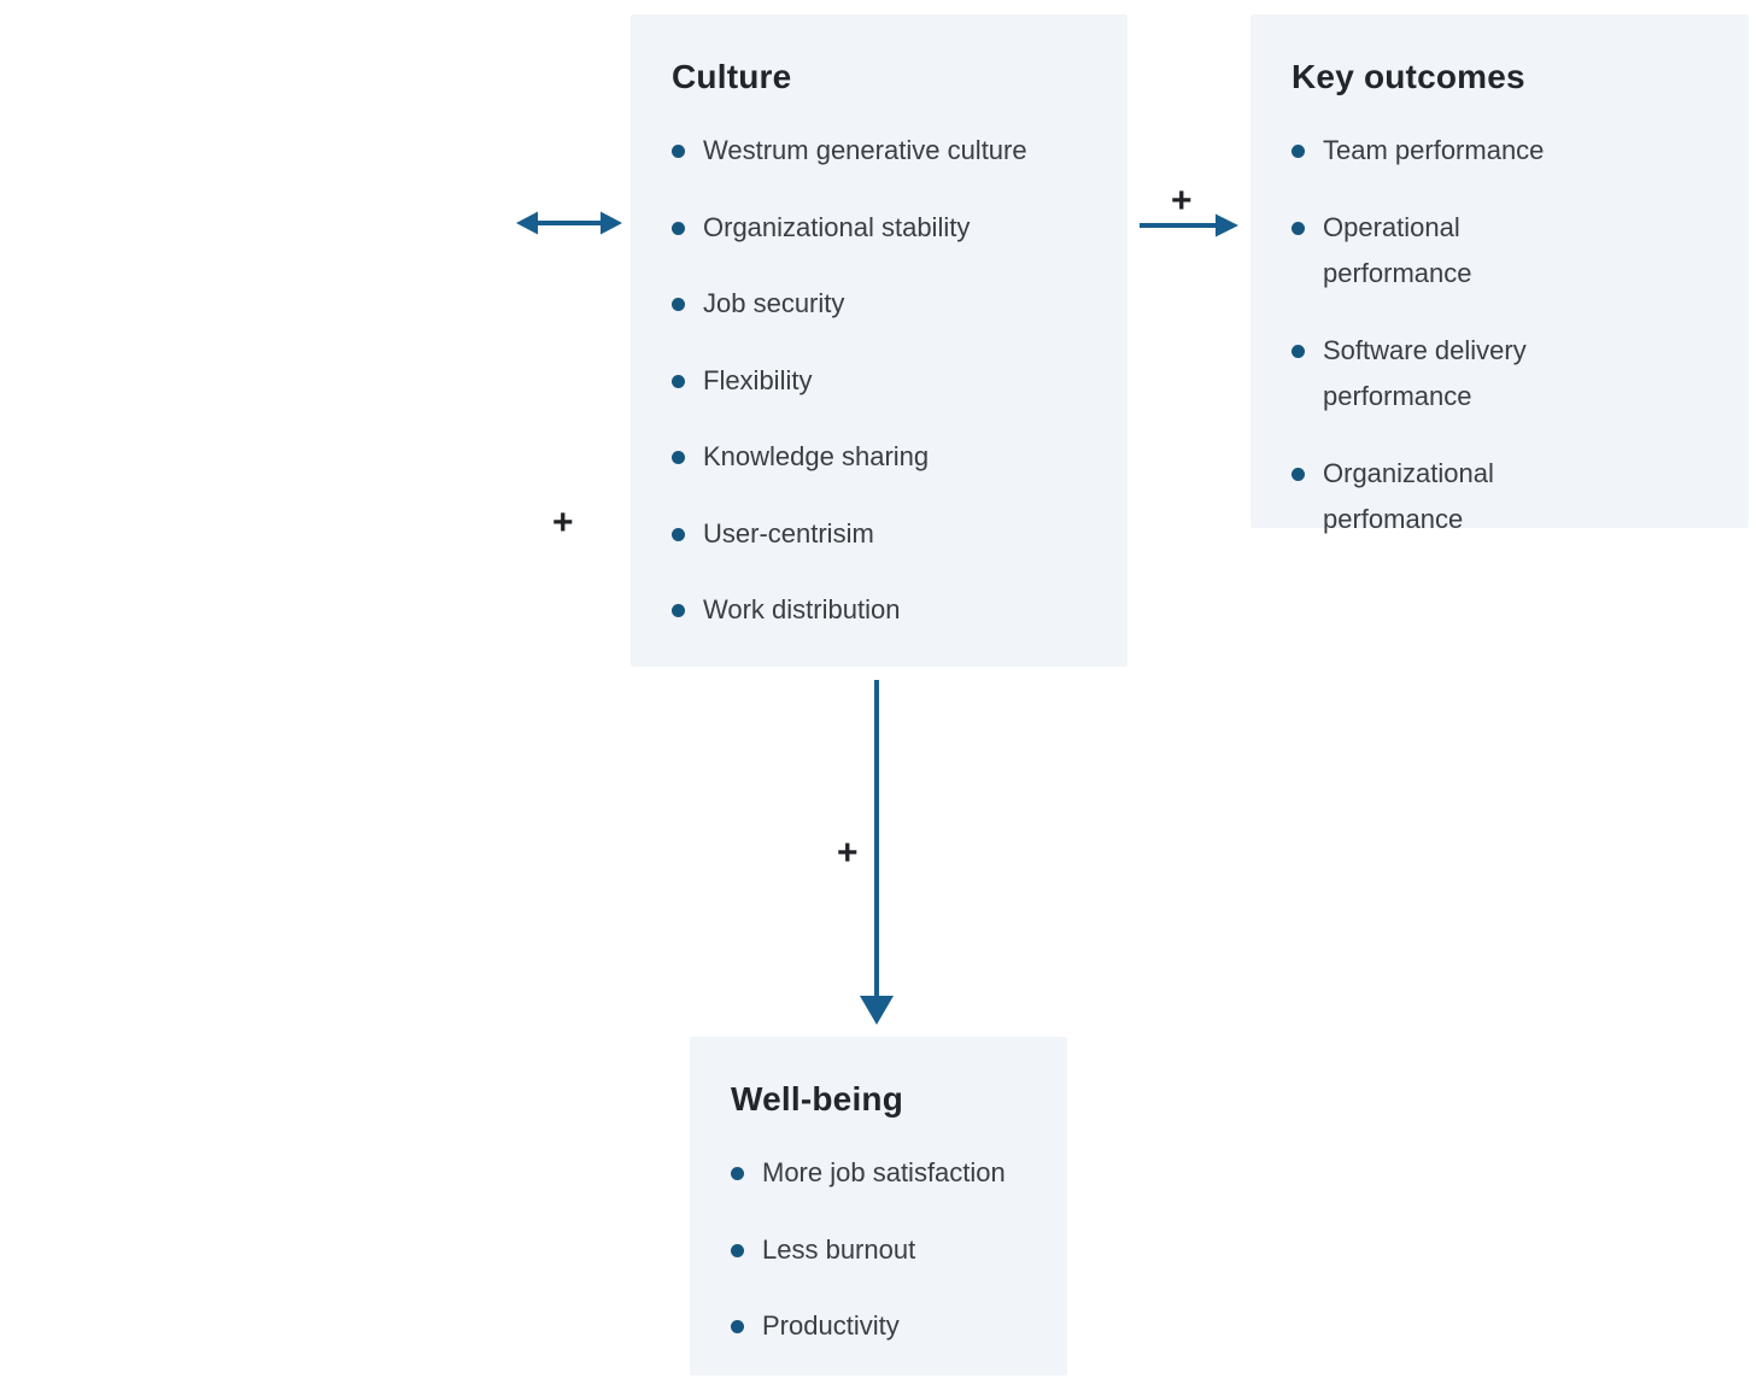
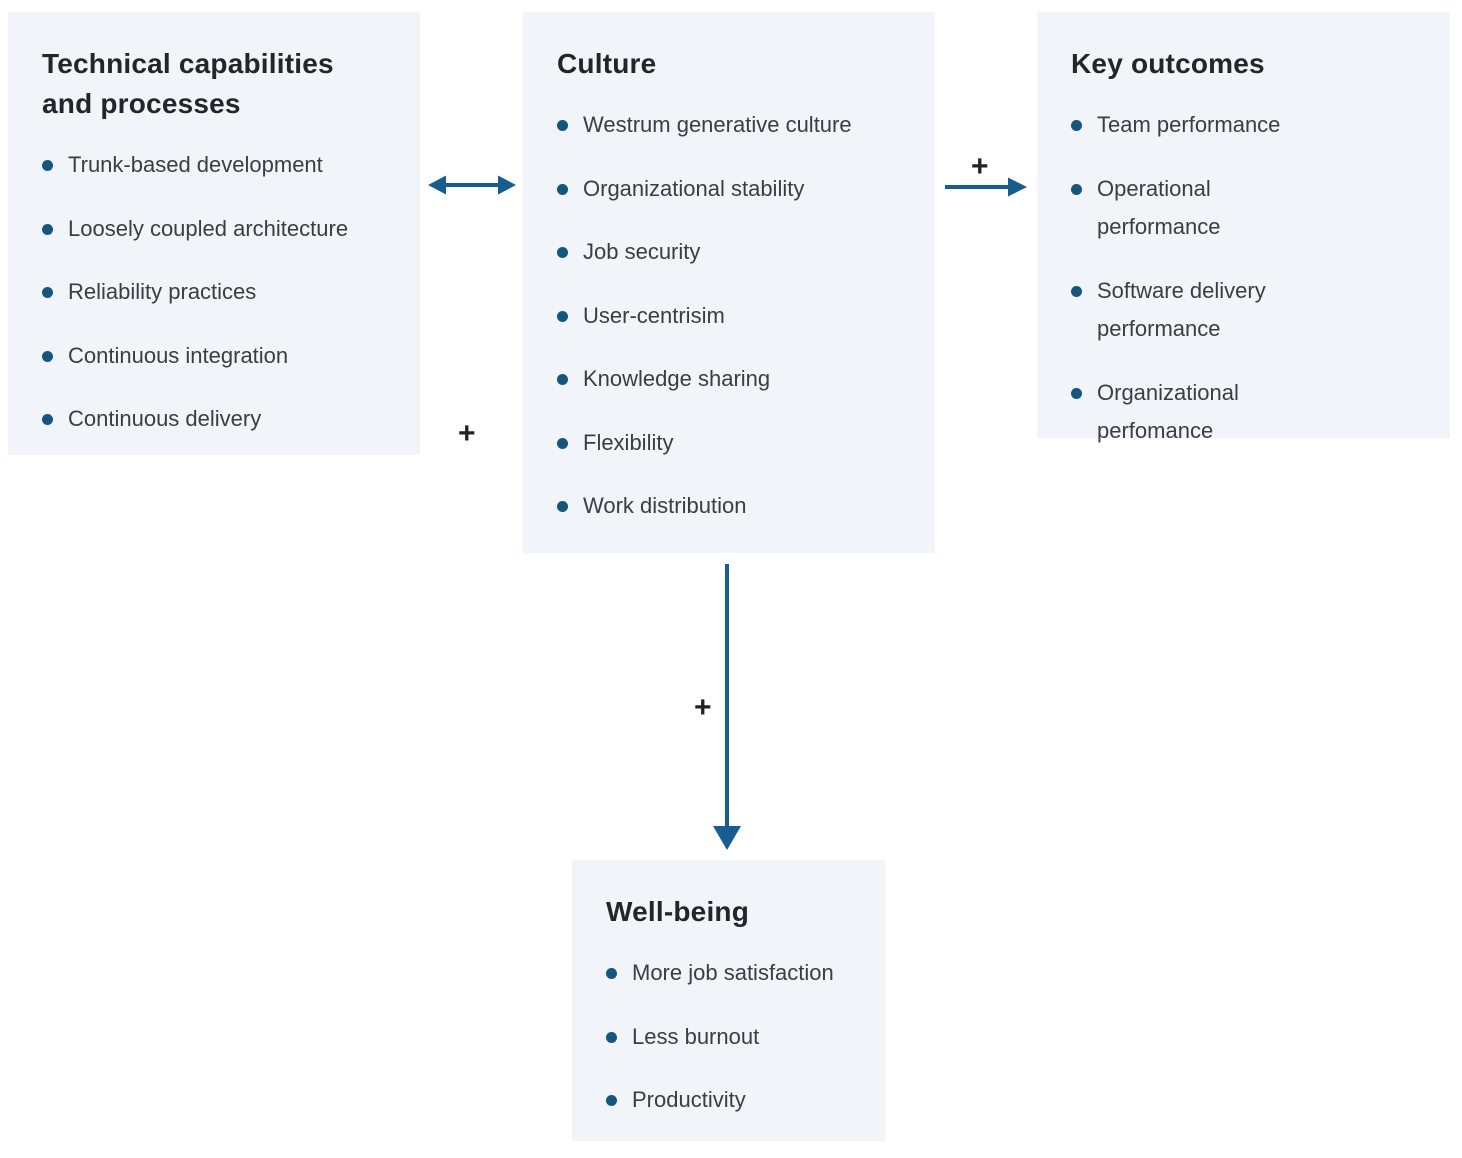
+ Technical capabilities and processes
+ Trunk-based development
+ Loosely coupled architecture
+ Reliability practices
+ Continuous integration
+ Continuous delivery
  Culture
  Westrum generative culture
  Organizational stability
  Job security
- Flexibility
+ User-centrisim
  Knowledge sharing
- User-centrisim
+ Flexibility
  Work distribution
  Key outcomes
  Team performance
  Operational performance
  Software delivery performance
  Organizational perfomance
  Well-being
  More job satisfaction
  Less burnout
  Productivity
  +
  +
  +
